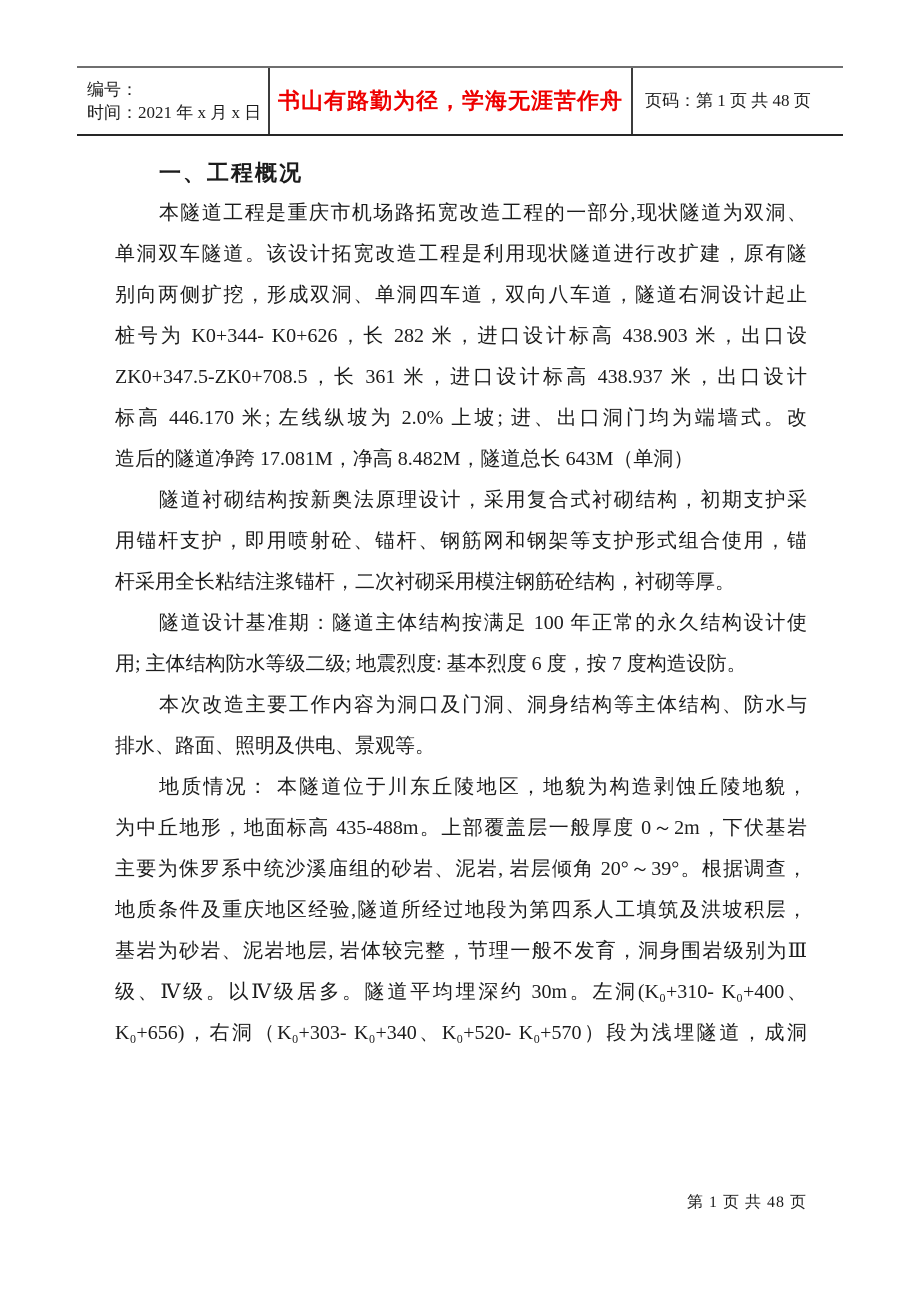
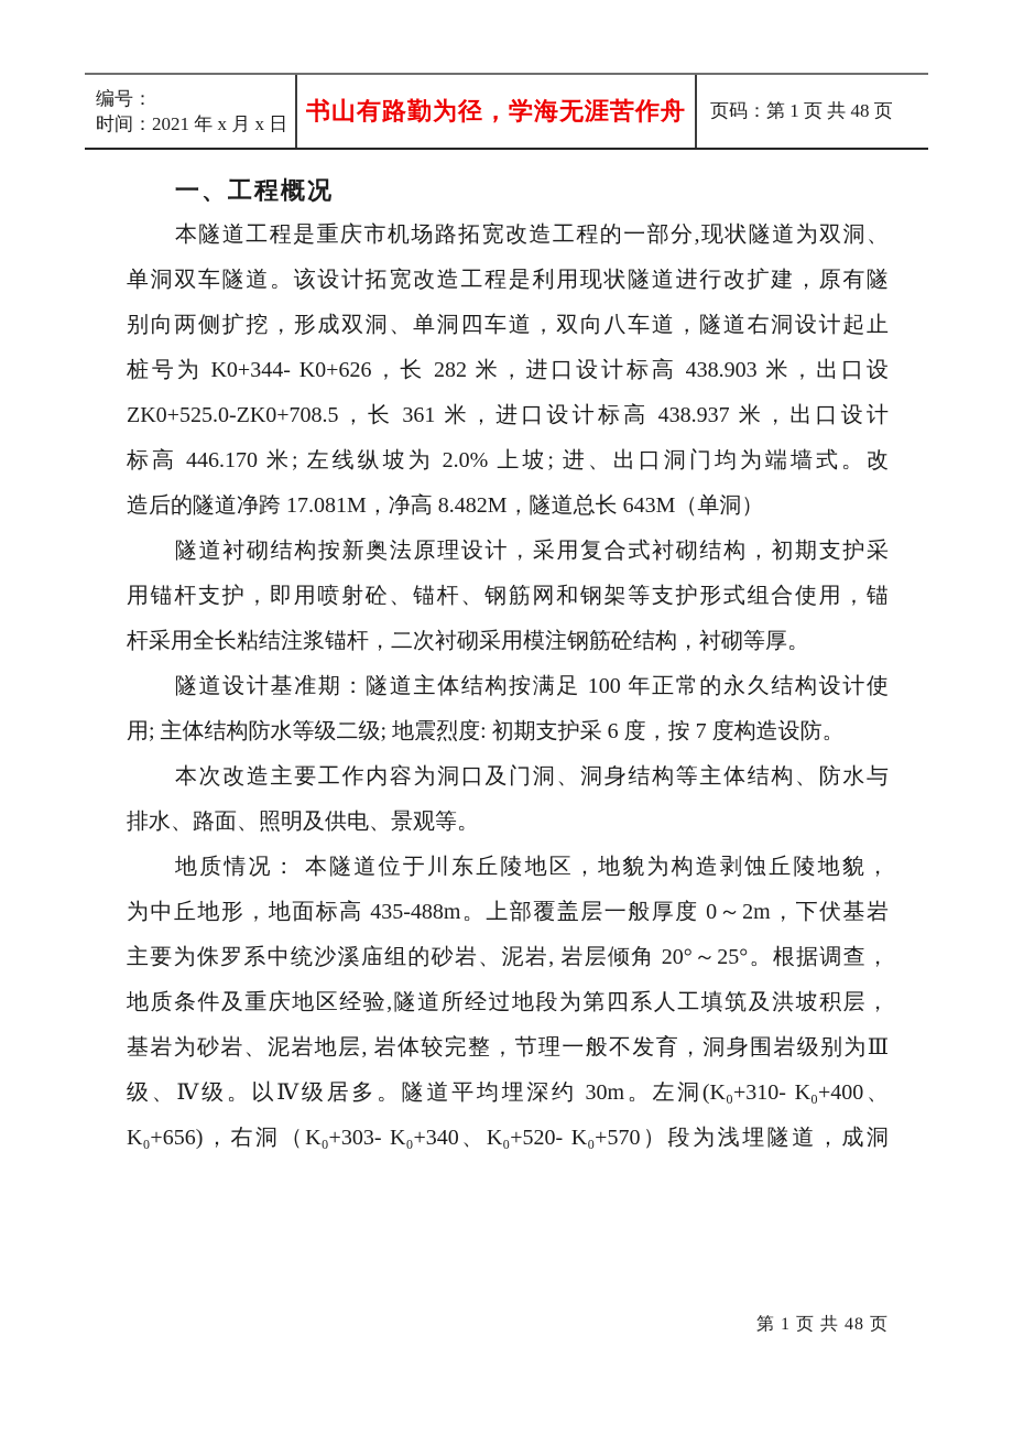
  编号：
  时间：2021 年 x 月 x 日
  书山有路勤为径，学海无涯苦作舟
  页码：第 1 页 共 48 页
  一、工程概况
  本隧道工程是重庆市机场路拓宽改造工程的一部分,现状隧道为双洞、
  单洞双车隧道。该设计拓宽改造工程是利用现状隧道进行改扩建，原有隧
  别向两侧扩挖，形成双洞、单洞四车道，双向八车道，隧道右洞设计起止
  桩号为 K0+344- K0+626，长 282 米，进口设计标高 438.903 米，出口设
- ZK0+347.5-ZK0+708.5，长 361 米，进口设计标高 438.937 米，出口设计
+ ZK0+525.0-ZK0+708.5，长 361 米，进口设计标高 438.937 米，出口设计
  标高 446.170 米; 左线纵坡为 2.0% 上坡; 进、出口洞门均为端墙式。改
  造后的隧道净跨 17.081M，净高 8.482M，隧道总长 643M（单洞）
  隧道衬砌结构按新奥法原理设计，采用复合式衬砌结构，初期支护采
  用锚杆支护，即用喷射砼、锚杆、钢筋网和钢架等支护形式组合使用，锚
  杆采用全长粘结注浆锚杆，二次衬砌采用模注钢筋砼结构，衬砌等厚。
  隧道设计基准期：隧道主体结构按满足 100 年正常的永久结构设计使
- 用; 主体结构防水等级二级; 地震烈度: 基本烈度 6 度，按 7 度构造设防。
+ 用; 主体结构防水等级二级; 地震烈度: 初期支护采 6 度，按 7 度构造设防。
  本次改造主要工作内容为洞口及门洞、洞身结构等主体结构、防水与
  排水、路面、照明及供电、景观等。
  地质情况： 本隧道位于川东丘陵地区，地貌为构造剥蚀丘陵地貌，
  为中丘地形，地面标高 435-488m。上部覆盖层一般厚度 0～2m，下伏基岩
- 主要为侏罗系中统沙溪庙组的砂岩、泥岩, 岩层倾角 20°～39°。根据调查，
+ 主要为侏罗系中统沙溪庙组的砂岩、泥岩, 岩层倾角 20°～25°。根据调查，
  地质条件及重庆地区经验,隧道所经过地段为第四系人工填筑及洪坡积层，
  基岩为砂岩、泥岩地层, 岩体较完整，节理一般不发育，洞身围岩级别为Ⅲ
  级、Ⅳ级。以Ⅳ级居多。隧道平均埋深约 30m。左洞(K₀+310- K₀+400、
  K₀+656)，右洞（K₀+303- K₀+340、K₀+520- K₀+570）段为浅埋隧道，成洞
  第 1 页 共 48 页
